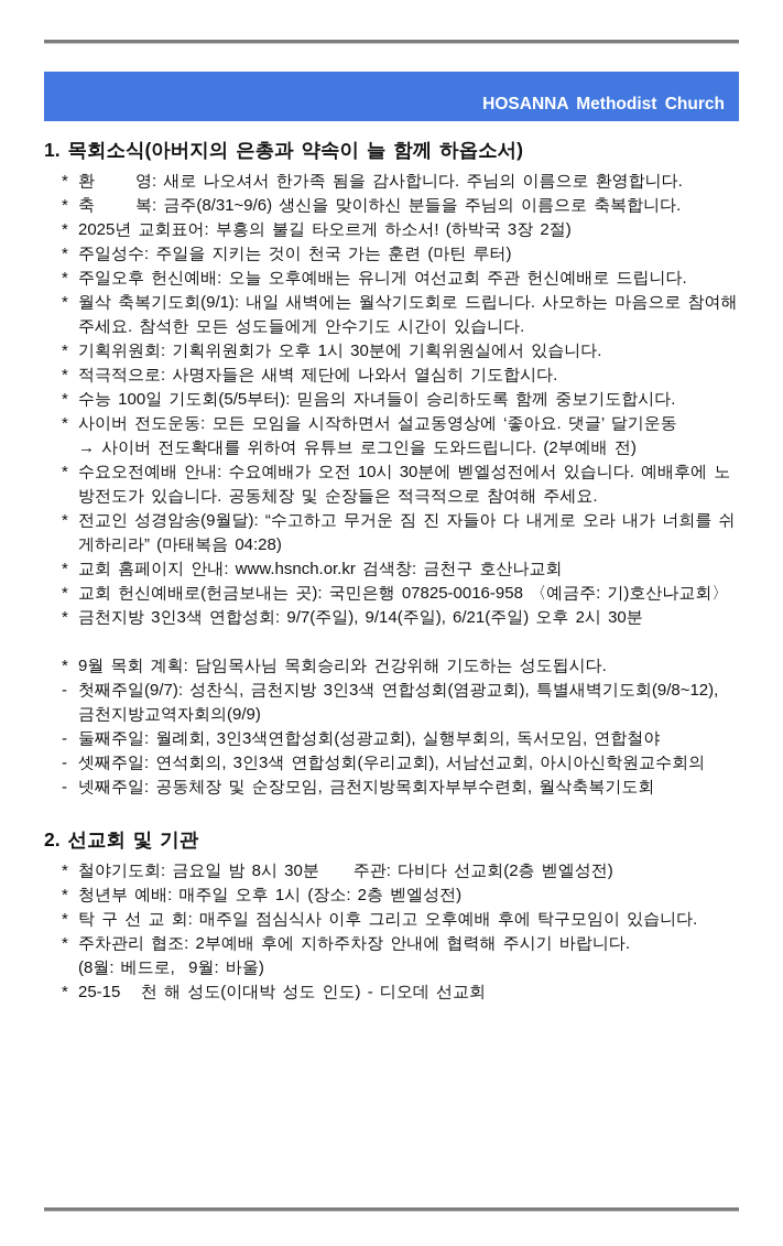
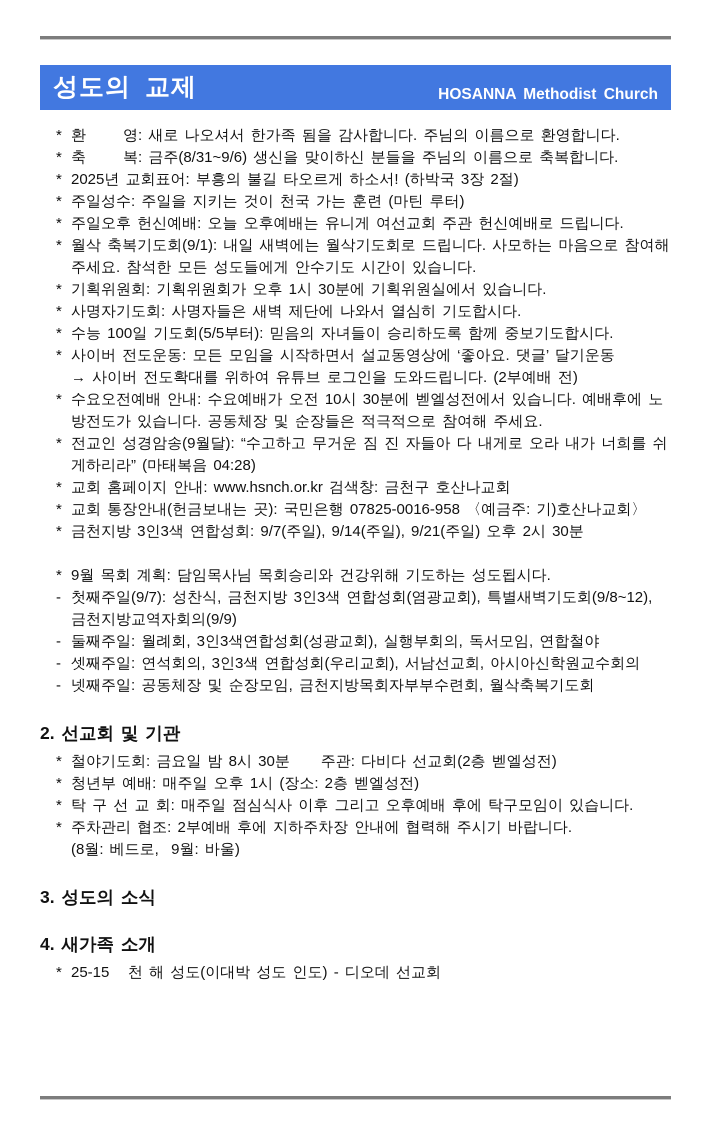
+ 성도의 교제
  HOSANNA Methodist Church
- 1. 목회소식(아버지의 은총과 약속이 늘 함께 하옵소서)
  *
  환 영: 새로 나오셔서 한가족 됨을 감사합니다. 주님의 이름으로 환영합니다.
  *
  축 복: 금주(8/31~9/6) 생신을 맞이하신 분들을 주님의 이름으로 축복합니다.
  *
  2025년 교회표어: 부흥의 불길 타오르게 하소서! (하박국 3장 2절)
  *
  주일성수: 주일을 지키는 것이 천국 가는 훈련 (마틴 루터)
  *
  주일오후 헌신예배: 오늘 오후예배는 유니게 여선교회 주관 헌신예배로 드립니다.
  *
  월삭 축복기도회(9/1): 내일 새벽에는 월삭기도회로 드립니다. 사모하는 마음으로 참여해 주세요. 참석한 모든 성도들에게 안수기도 시간이 있습니다.
  *
  기획위원회: 기획위원회가 오후 1시 30분에 기획위원실에서 있습니다.
  *
- 적극적으로: 사명자들은 새벽 제단에 나와서 열심히 기도합시다.
+ 사명자기도회: 사명자들은 새벽 제단에 나와서 열심히 기도합시다.
  *
  수능 100일 기도회(5/5부터): 믿음의 자녀들이 승리하도록 함께 중보기도합시다.
  *
  사이버 전도운동: 모든 모임을 시작하면서 설교동영상에 ‘좋아요. 댓글’ 달기운동
  → 사이버 전도확대를 위하여 유튜브 로그인을 도와드립니다. (2부예배 전)
  *
  수요오전예배 안내: 수요예배가 오전 10시 30분에 벧엘성전에서 있습니다. 예배후에 노방전도가 있습니다. 공동체장 및 순장들은 적극적으로 참여해 주세요.
  *
  전교인 성경암송(9월달): “수고하고 무거운 짐 진 자들아 다 내게로 오라 내가 너희를 쉬게하리라” (마태복음 04:28)
  *
  교회 홈페이지 안내: www.hsnch.or.kr 검색창: 금천구 호산나교회
  *
- 교회 헌신예배로(헌금보내는 곳): 국민은행 07825-0016-958 〈예금주: 기)호산나교회〉
+ 교회 통장안내(헌금보내는 곳): 국민은행 07825-0016-958 〈예금주: 기)호산나교회〉
  *
- 금천지방 3인3색 연합성회: 9/7(주일), 9/14(주일), 6/21(주일) 오후 2시 30분
+ 금천지방 3인3색 연합성회: 9/7(주일), 9/14(주일), 9/21(주일) 오후 2시 30분
  *
  9월 목회 계획: 담임목사님 목회승리와 건강위해 기도하는 성도됩시다.
  -
  첫째주일(9/7): 성찬식, 금천지방 3인3색 연합성회(염광교회), 특별새벽기도회(9/8~12), 금천지방교역자회의(9/9)
  -
  둘째주일: 월례회, 3인3색연합성회(성광교회), 실행부회의, 독서모임, 연합철야
  -
  셋째주일: 연석회의, 3인3색 연합성회(우리교회), 서남선교회, 아시아신학원교수회의
  -
  넷째주일: 공동체장 및 순장모임, 금천지방목회자부부수련회, 월삭축복기도회
  2. 선교회 및 기관
  *
  철야기도회: 금요일 밤 8시 30분 주관: 다비다 선교회(2층 벧엘성전)
  *
  청년부 예배: 매주일 오후 1시 (장소: 2층 벧엘성전)
  *
  탁 구 선 교 회: 매주일 점심식사 이후 그리고 오후예배 후에 탁구모임이 있습니다.
  *
  주차관리 협조: 2부예배 후에 지하주차장 안내에 협력해 주시기 바랍니다.
  (8월: 베드로, 9월: 바울)
+ 3. 성도의 소식
+ 4. 새가족 소개
  *
  25-15 천 해 성도(이대박 성도 인도) - 디오데 선교회
